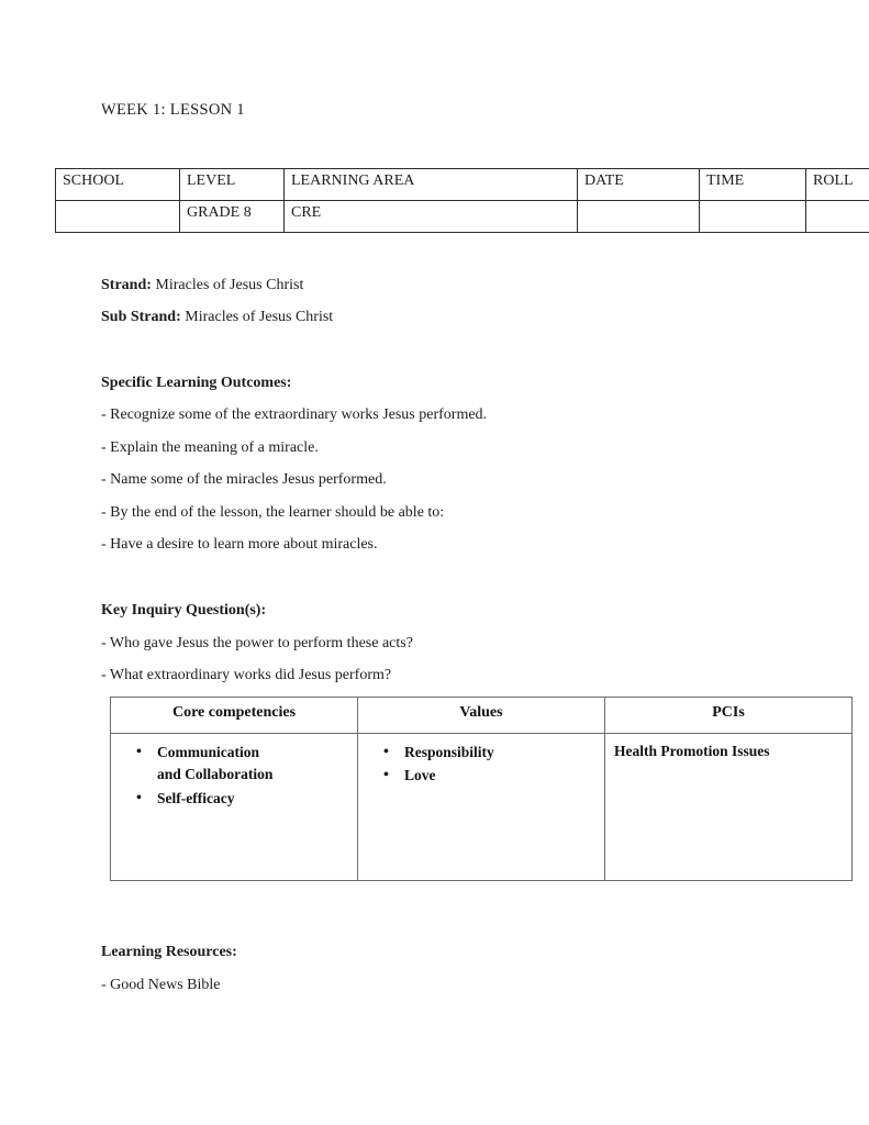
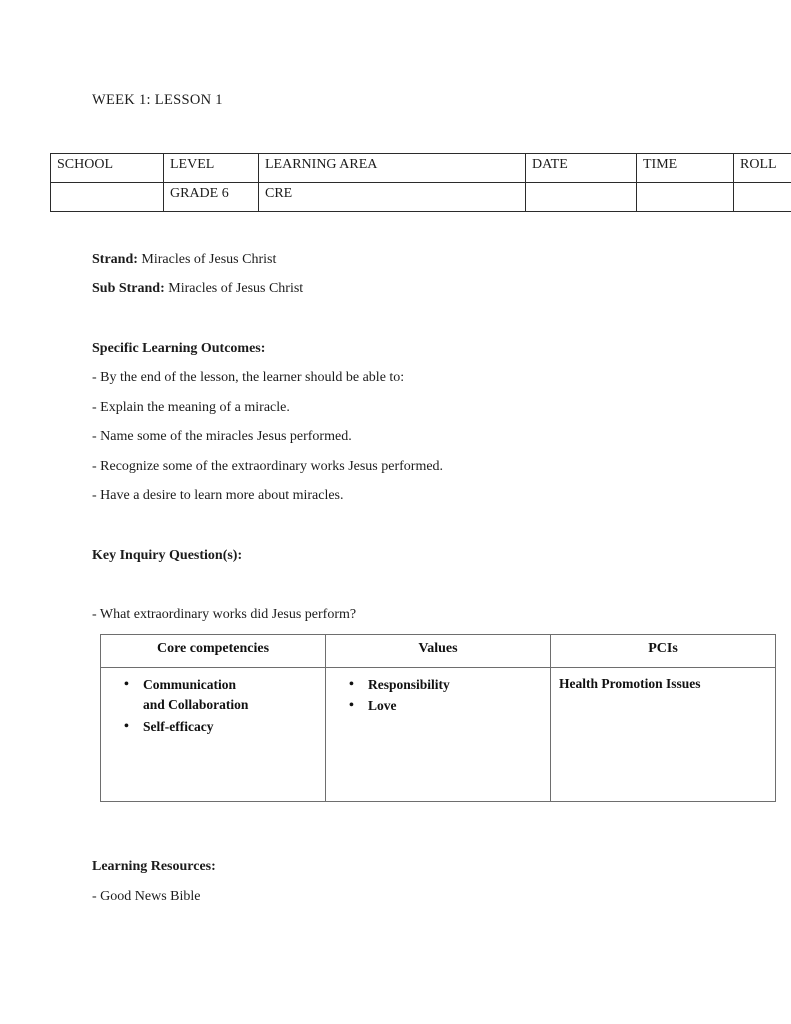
  WEEK 1: LESSON 1
  SCHOOL	LEVEL	LEARNING AREA	DATE	TIME	ROLL
- 	GRADE 8	CRE
+ 	GRADE 6	CRE
  Strand: Miracles of Jesus Christ
  Sub Strand: Miracles of Jesus Christ
  Specific Learning Outcomes:
- - Recognize some of the extraordinary works Jesus performed.
+ - By the end of the lesson, the learner should be able to:
  - Explain the meaning of a miracle.
  - Name some of the miracles Jesus performed.
- - By the end of the lesson, the learner should be able to:
+ - Recognize some of the extraordinary works Jesus performed.
  - Have a desire to learn more about miracles.
  Key Inquiry Question(s):
- - Who gave Jesus the power to perform these acts?
  - What extraordinary works did Jesus perform?
  Core competencies	Values	PCIs
  Communication and Collaboration Self-efficacy	Responsibility Love	Health Promotion Issues
  Learning Resources:
  - Good News Bible
